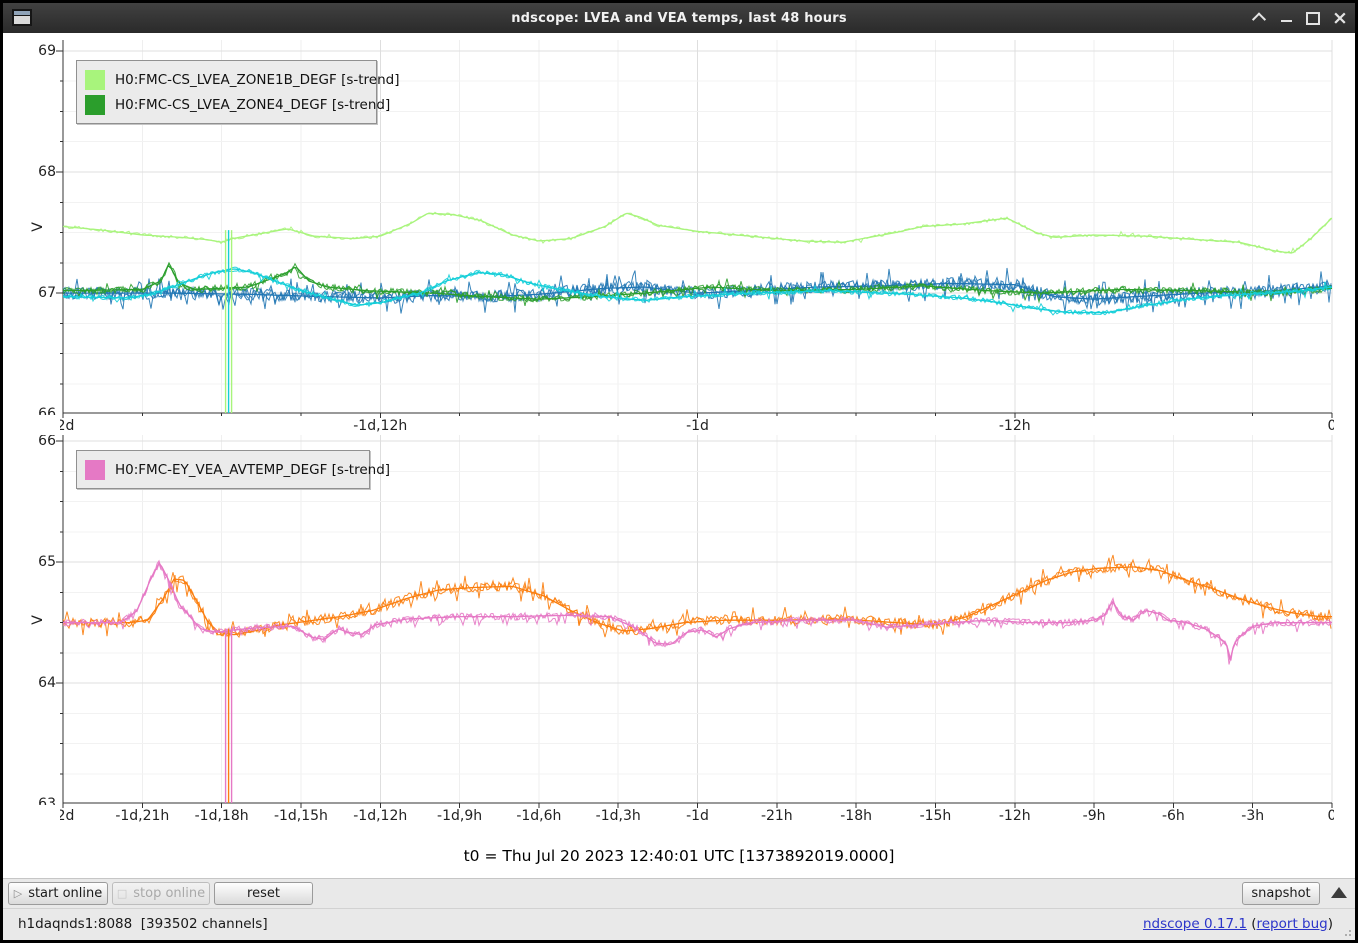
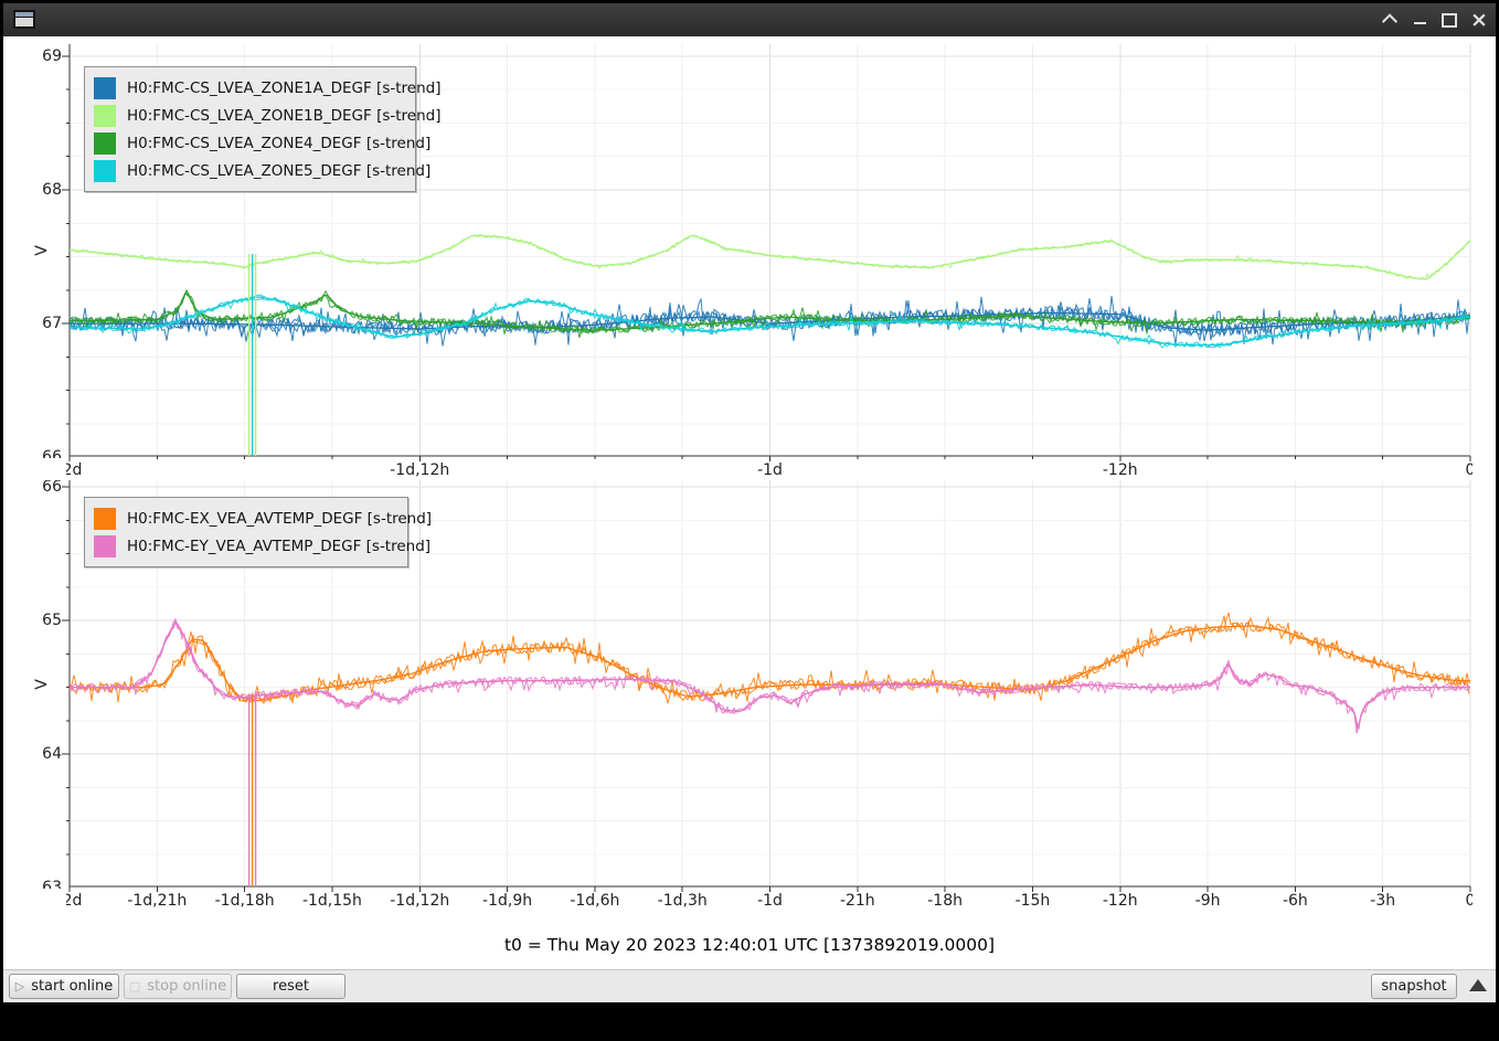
- ndscope: LVEA and VEA temps, last 48 hours
  ×
  66
  67
  68
  69
  -1d,12h
  -1d
  -12h
  0
+ H0:FMC-CS_LVEA_ZONE1A_DEGF [s-trend]
  H0:FMC-CS_LVEA_ZONE1B_DEGF [s-trend]
  H0:FMC-CS_LVEA_ZONE4_DEGF [s-trend]
+ H0:FMC-CS_LVEA_ZONE5_DEGF [s-trend]
  63
  64
  65
  66
  -1d,21h
  -1d,18h
  -1d,15h
  -1d,12h
  -1d,9h
  -1d,6h
  -1d,3h
  -1d
  -21h
  -18h
  -15h
  -12h
  -9h
  -6h
  -3h
  0
+ H0:FMC-EX_VEA_AVTEMP_DEGF [s-trend]
  H0:FMC-EY_VEA_AVTEMP_DEGF [s-trend]
- t0 = Thu Jul 20 2023 12:40:01 UTC [1373892019.0000]
+ t0 = Thu May 20 2023 12:40:01 UTC [1373892019.0000]
  ▷
  start online
  □
  stop online
  reset
  snapshot
- h1daqnds1:8088 [393502 channels]
- ndscope 0.17.1 (report bug)
